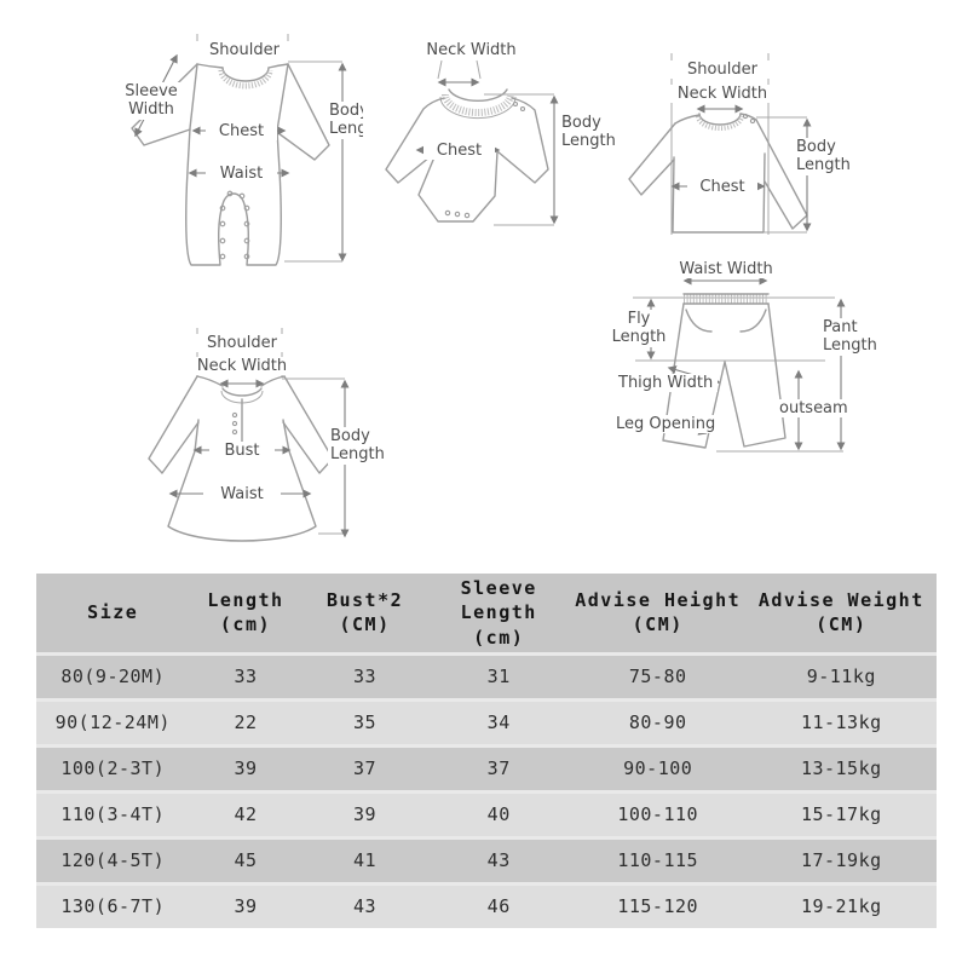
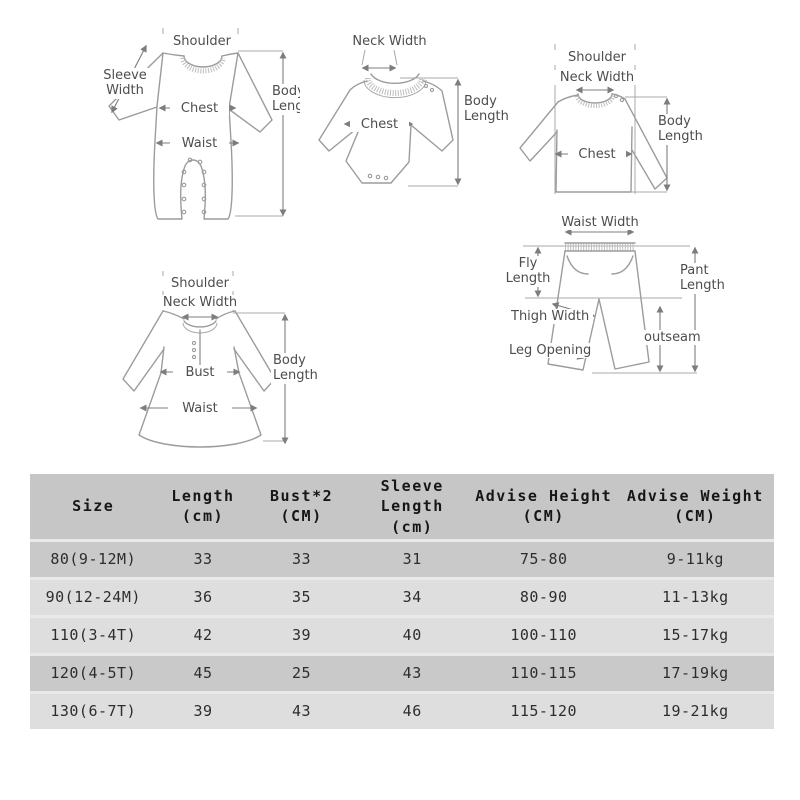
  Shoulder
  Sleeve
  Width
  Chest
  Waist
  Bod
  Neck Width
  Chest
  Body
  Length
  Shoulder
  Neck Width
  Chest
  Body
  Length
  Waist Width
  Fly
  Length
  Pant
  Length
  Thigh Width
  outseam
  Leg Opening
  Shoulder
  Neck Width
  Bust
  Waist
  Body
  Length
  Size	Length (cm)	Bust*2 (CM)	Sleeve Length (cm)	Advise Height (CM)	Advise Weight (CM)
- 80(9-20M)	33	33	31	75-80	9-11kg
+ 80(9-12M)	33	33	31	75-80	9-11kg
- 90(12-24M)	22	35	34	80-90	11-13kg
+ 90(12-24M)	36	35	34	80-90	11-13kg
- 100(2-3T)	39	37	37	90-100	13-15kg
  110(3-4T)	42	39	40	100-110	15-17kg
- 120(4-5T)	45	41	43	110-115	17-19kg
+ 120(4-5T)	45	25	43	110-115	17-19kg
  130(6-7T)	39	43	46	115-120	19-21kg
